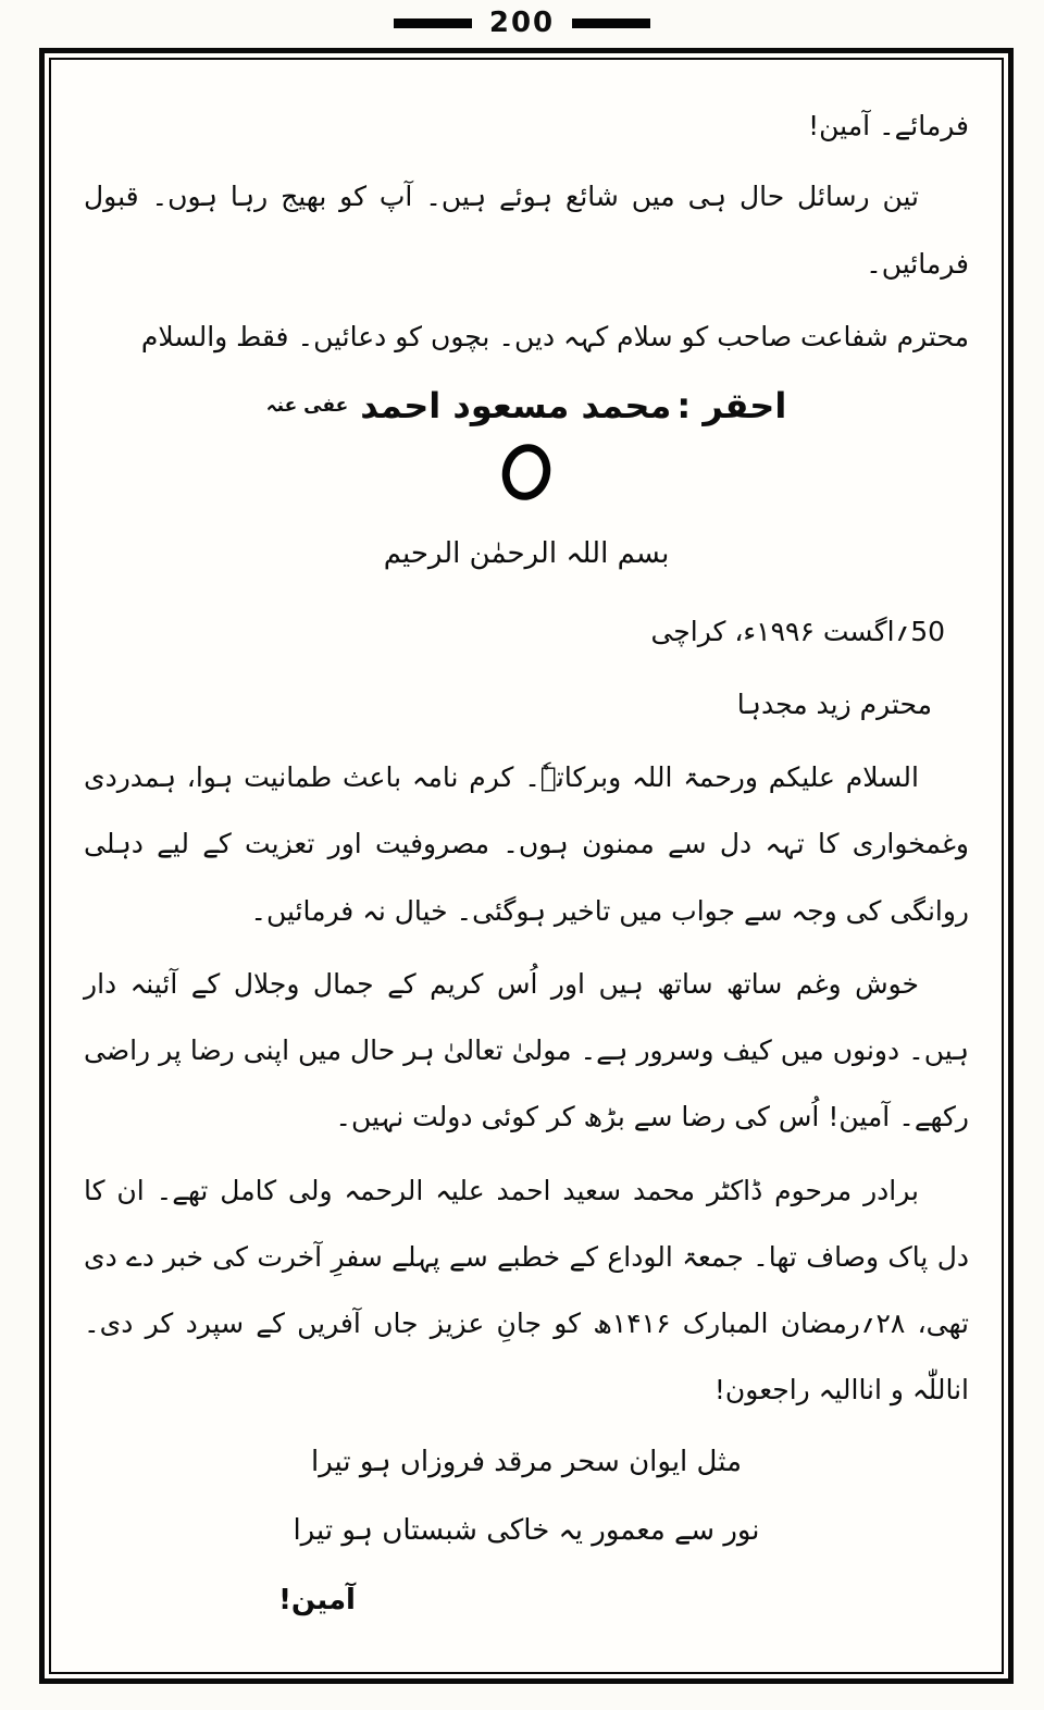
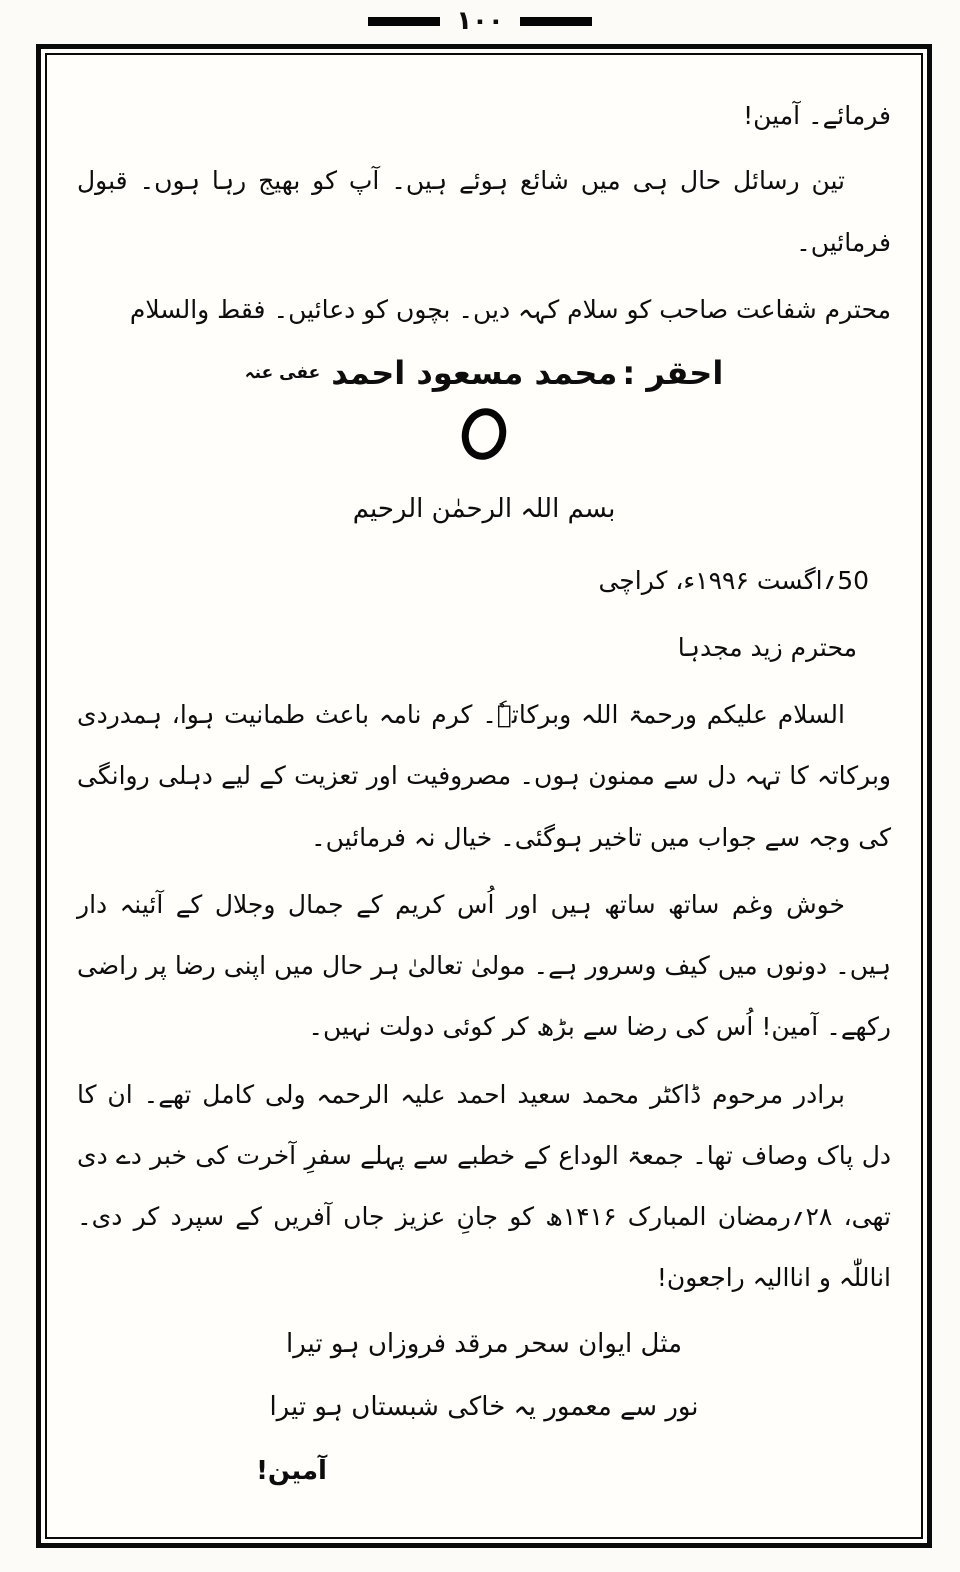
- 200
+ ۱۰۰
  فرمائے۔ آمین!
  تین رسائل حال ہی میں شائع ہوئے ہیں۔ آپ کو بھیج رہا ہوں۔ قبول فرمائیں۔
  محترم شفاعت صاحب کو سلام کہہ دیں۔ بچوں کو دعائیں۔ فقط والسلام
  احقر : محمد مسعود احمد عفی عنہ
  بسم اللہ الرحمٰن الرحیم
  50؍اگست ۱۹۹۶ء، کراچی
  محترم زید مجدہا
- السلام علیکم ورحمۃ اللہ وبرکاتہٗ۔ کرم نامہ باعث طمانیت ہوا، ہمدردی وغمخواری کا تہہ دل سے ممنون ہوں۔ مصروفیت اور تعزیت کے لیے دہلی روانگی کی وجہ سے جواب میں تاخیر ہوگئی۔ خیال نہ فرمائیں۔
+ السلام علیکم ورحمۃ اللہ وبرکاتہٗ۔ کرم نامہ باعث طمانیت ہوا، ہمدردی وبرکاتہ کا تہہ دل سے ممنون ہوں۔ مصروفیت اور تعزیت کے لیے دہلی روانگی کی وجہ سے جواب میں تاخیر ہوگئی۔ خیال نہ فرمائیں۔
  خوش وغم ساتھ ساتھ ہیں اور اُس کریم کے جمال وجلال کے آئینہ دار ہیں۔ دونوں میں کیف وسرور ہے۔ مولیٰ تعالیٰ ہر حال میں اپنی رضا پر راضی رکھے۔ آمین! اُس کی رضا سے بڑھ کر کوئی دولت نہیں۔
  برادر مرحوم ڈاکٹر محمد سعید احمد علیہ الرحمہ ولی کامل تھے۔ ان کا دل پاک وصاف تھا۔ جمعۃ الوداع کے خطبے سے پہلے سفرِ آخرت کی خبر دے دی تھی، ۲۸؍رمضان المبارک ۱۴۱۶ھ کو جانِ عزیز جاں آفریں کے سپرد کر دی۔ اناللّٰہ و اناالیہ راجعون!
  مثل ایوان سحر مرقد فروزاں ہو تیرا
  نور سے معمور یہ خاکی شبستاں ہو تیرا
  آمین!
